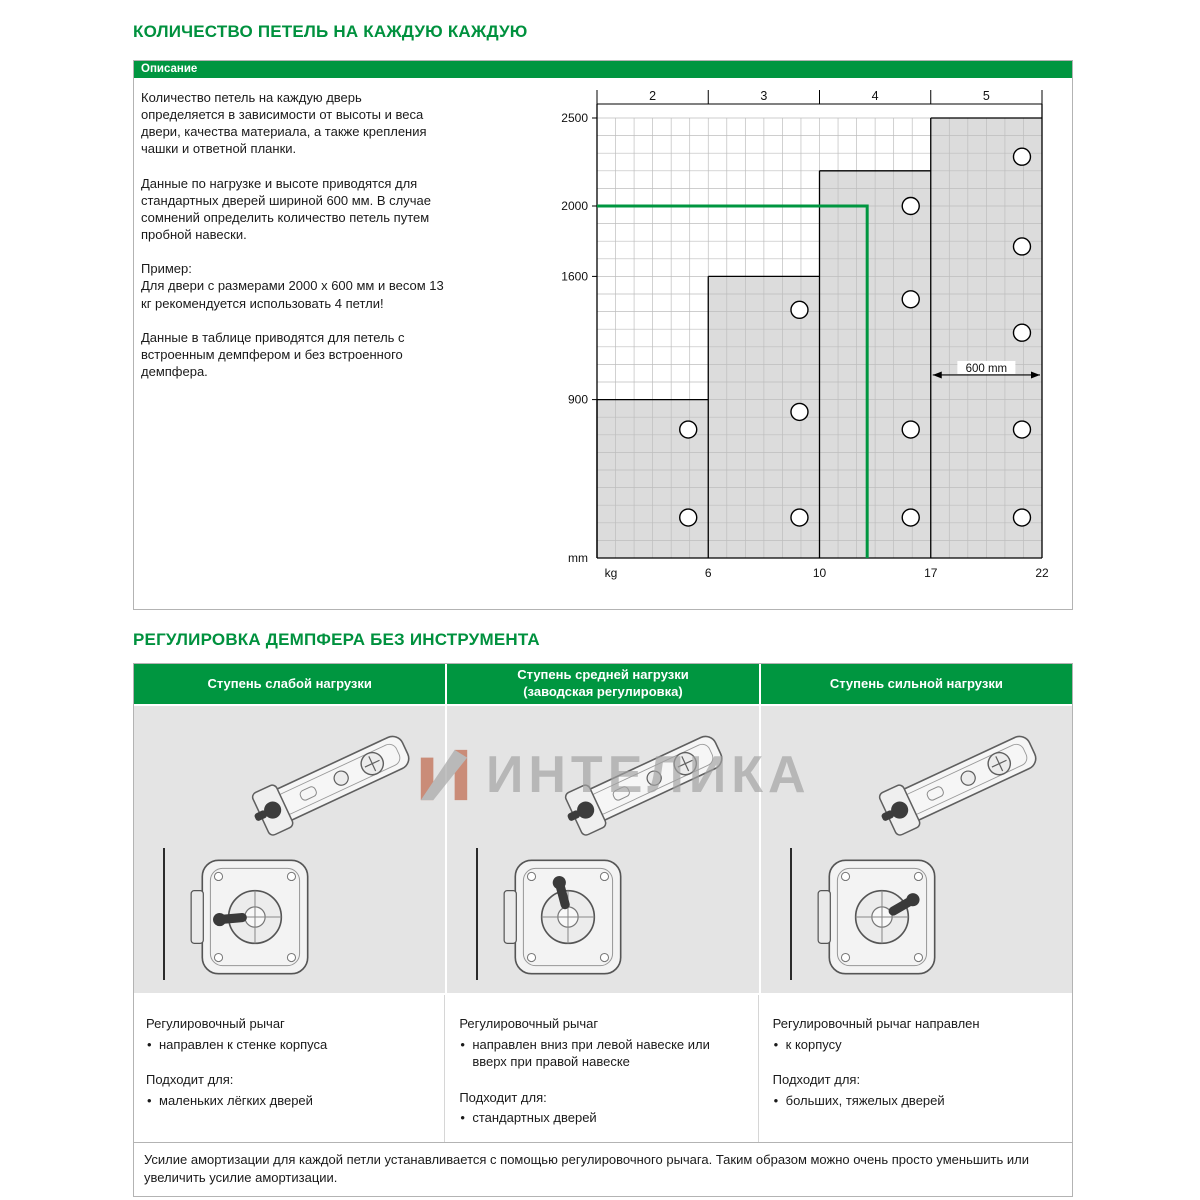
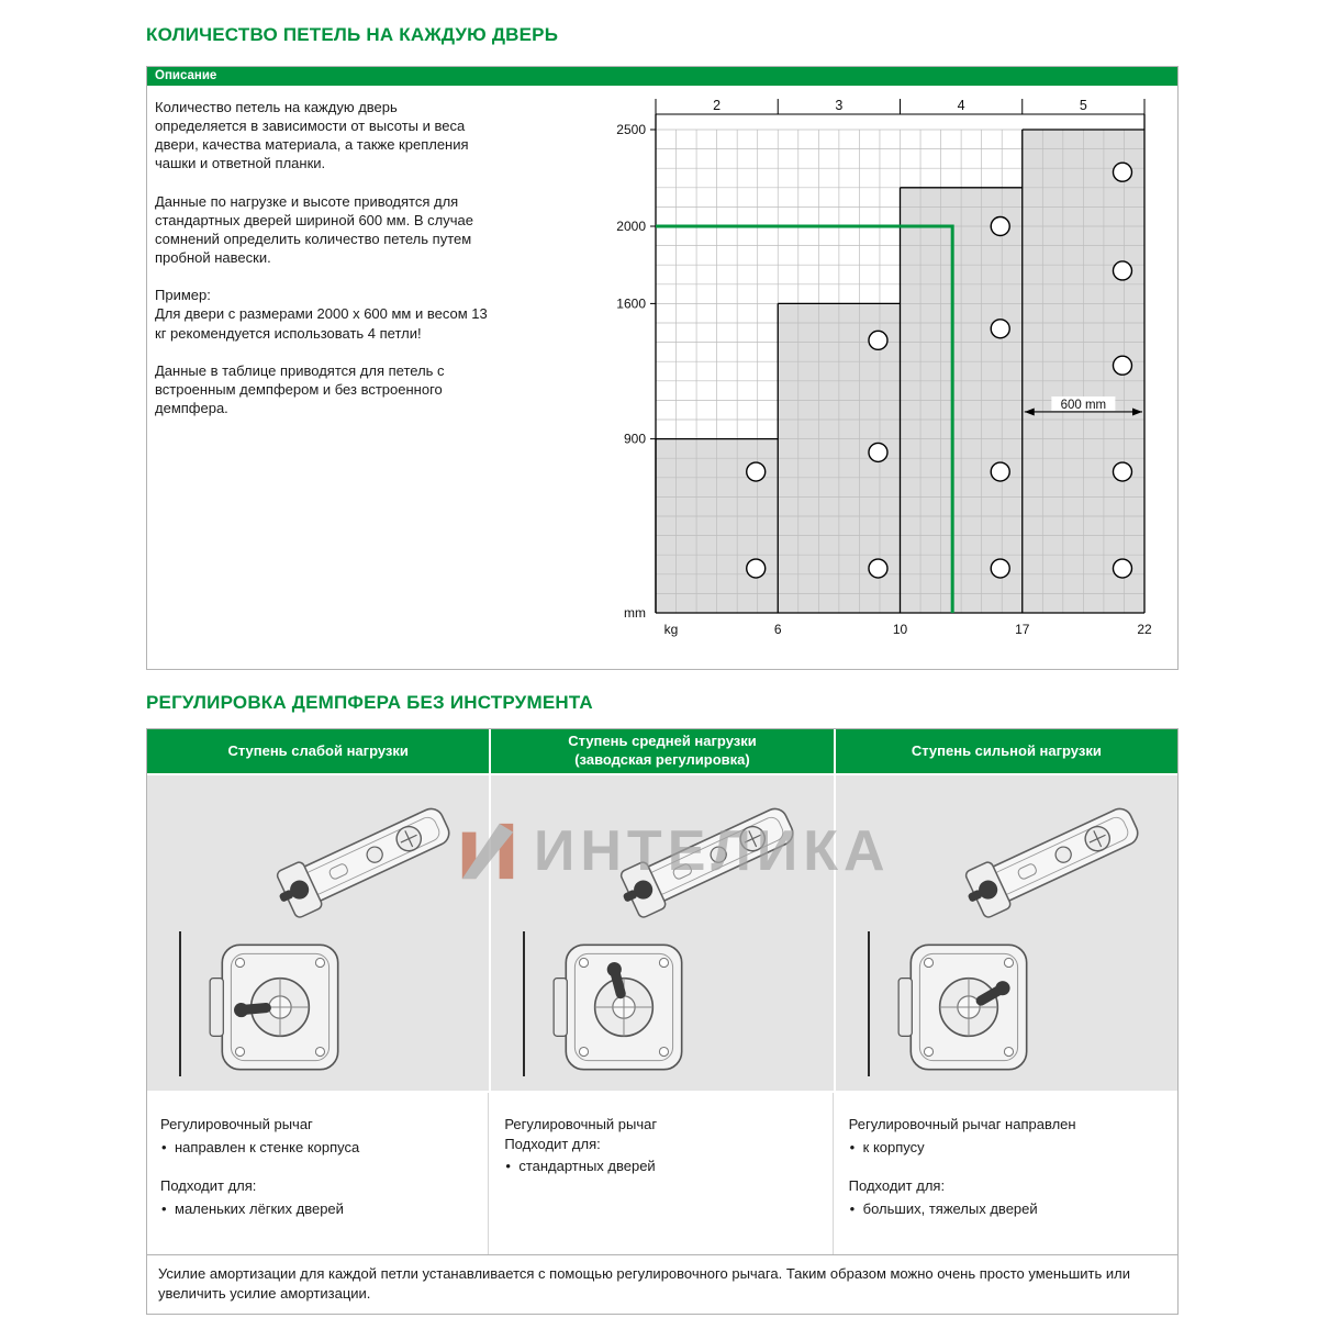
- КОЛИЧЕСТВО ПЕТЕЛЬ НА КАЖДУЮ КАЖДУЮ
+ КОЛИЧЕСТВО ПЕТЕЛЬ НА КАЖДУЮ ДВЕРЬ
  Описание
  Количество петель на каждую дверь определяется в зависимости от высоты и веса двери, качества материала, а также крепления чашки и ответной планки.
  Данные по нагрузке и высоте приводятся для стандартных дверей шириной 600 мм. В случае сомнений определить количество петель путем пробной навески.
  Пример:
  Для двери с размерами 2000 x 600 мм и весом 13 кг рекомендуется использовать 4 петли!
  Данные в таблице приводятся для петель с встроенным демпфером и без встроенного демпфера.
  2
  3
  4
  5
  900
  1600
  2000
  2500
  mm
  kg
  6
  10
  17
  22
  600 mm
  РЕГУЛИРОВКА ДЕМПФЕРА БЕЗ ИНСТРУМЕНТА
  Ступень слабой нагрузки
  Ступень средней нагрузки
  (заводская регулировка)
  Ступень сильной нагрузки
  Регулировочный рычаг
  направлен к стенке корпуса
  Подходит для:
  маленьких лёгких дверей
  Регулировочный рычаг
- направлен вниз при левой навеске или вверх при правой навеске
  Подходит для:
  стандартных дверей
  Регулировочный рычаг направлен
  к корпусу
  Подходит для:
  больших, тяжелых дверей
  Усилие амортизации для каждой петли устанавливается с помощью регулировочного рычага. Таким образом можно очень просто уменьшить или увеличить усилие амортизации.
  ИНТЕЛИКА
